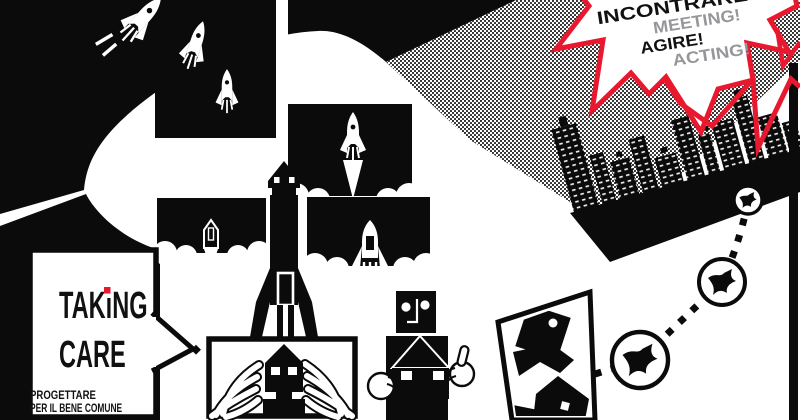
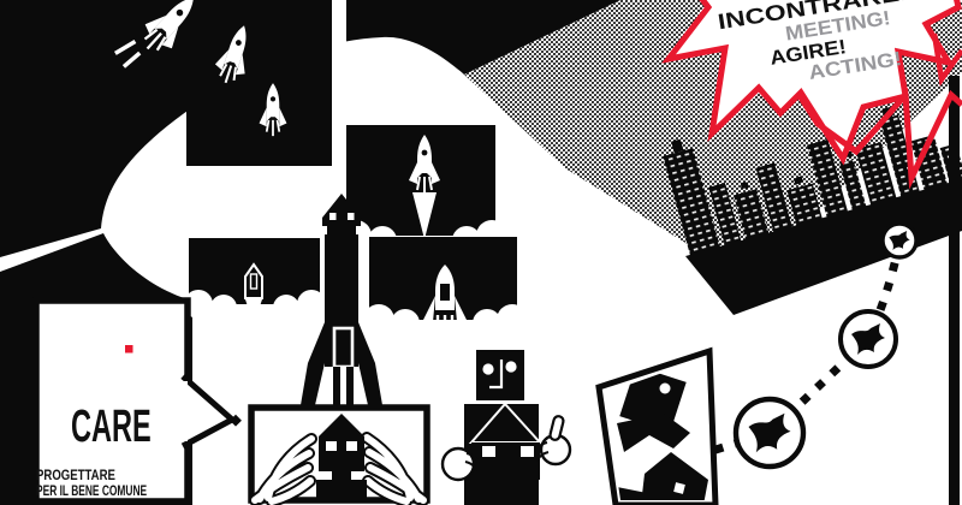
- TAKıNG
  CARE
  PROGETTARE
  PER IL BENE COMUNE
